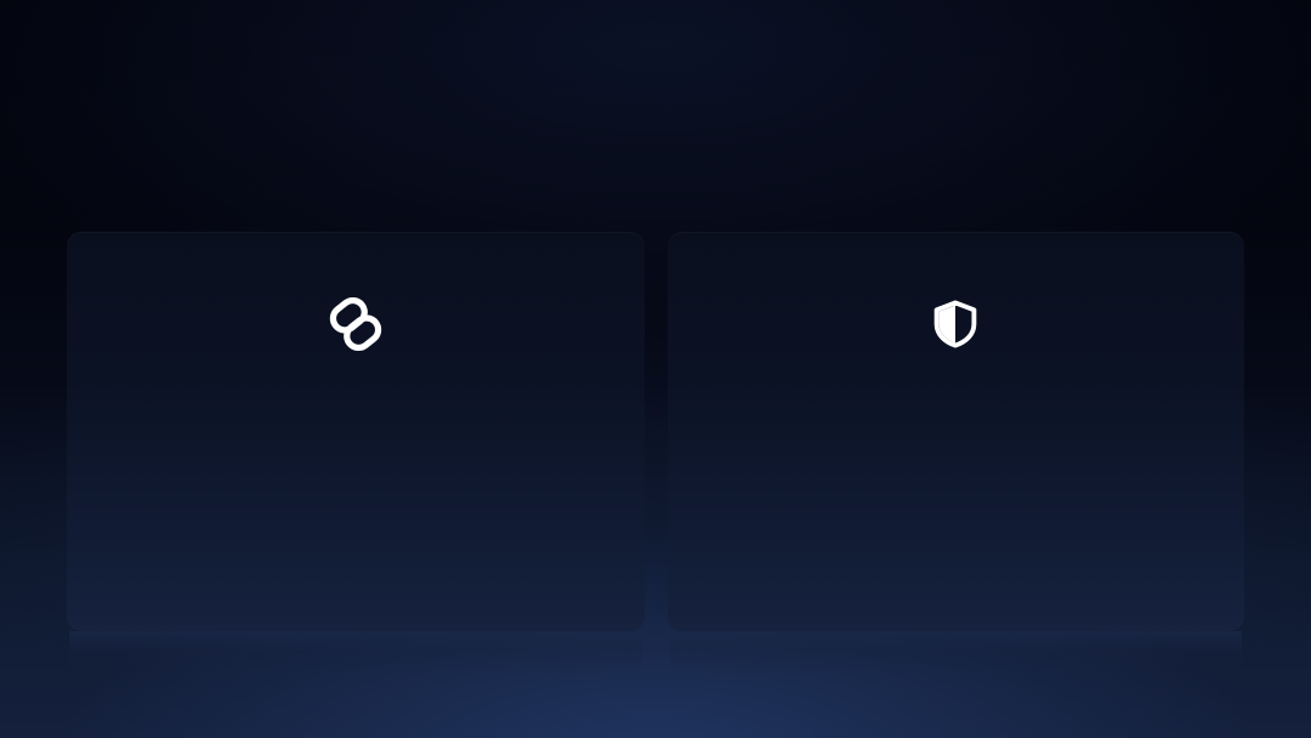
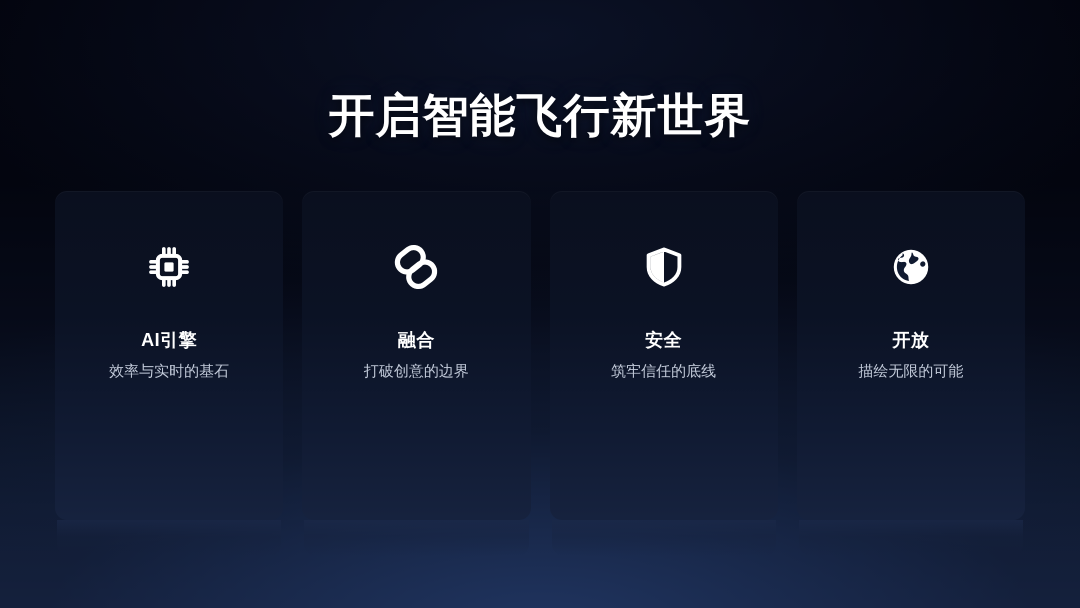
+ 开启智能飞行新世界
+ AI引擎
+ 效率与实时的基石
+ 融合
+ 打破创意的边界
+ 安全
+ 筑牢信任的底线
+ 开放
+ 描绘无限的可能
